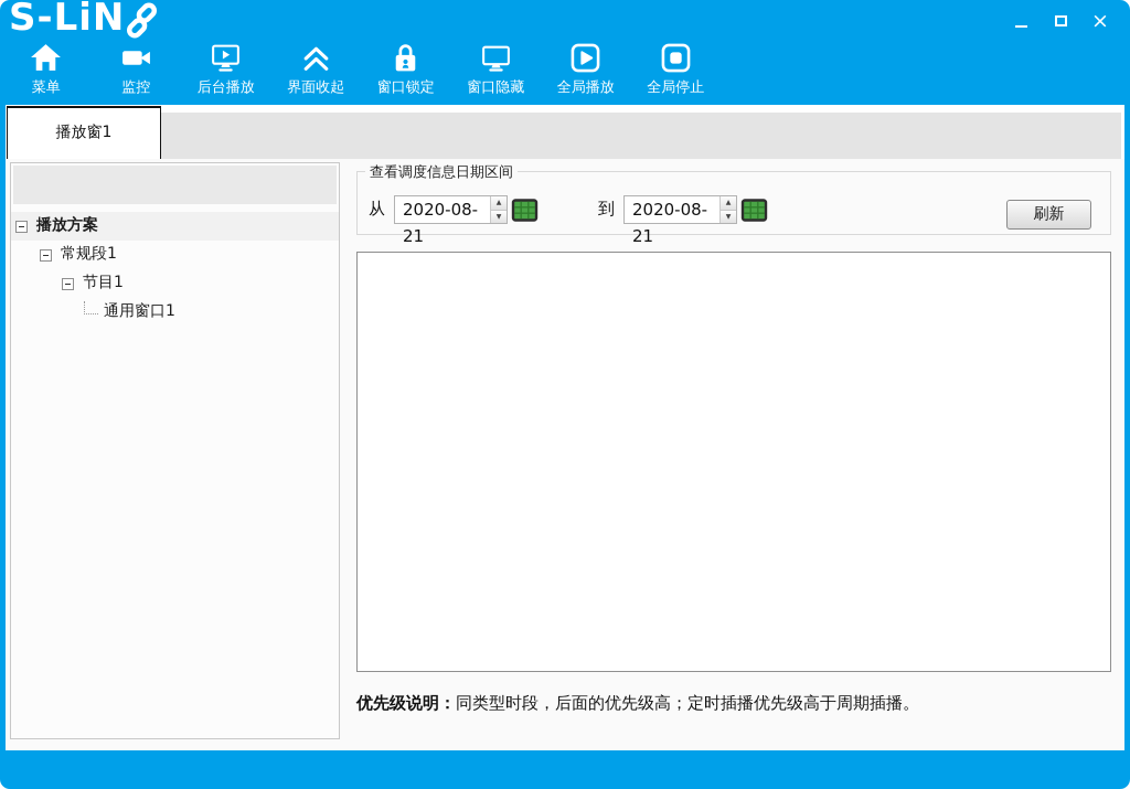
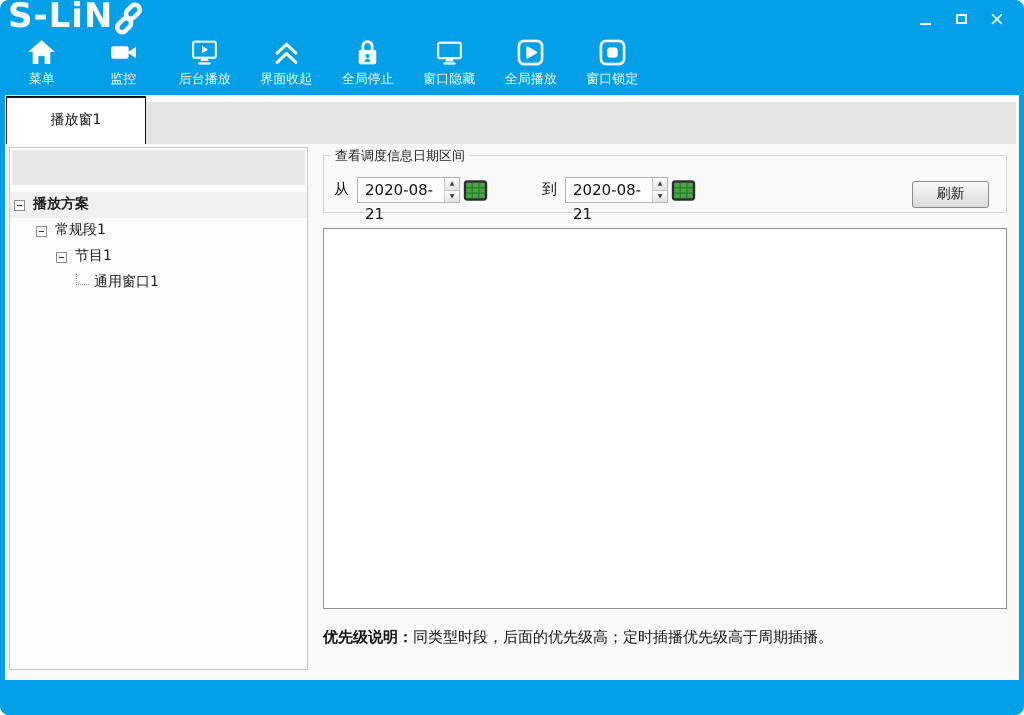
  S-LiN
  ×
  菜单
  监控
  后台播放
  界面收起
- 窗口锁定
+ 全局停止
  窗口隐藏
  全局播放
- 全局停止
+ 窗口锁定
  播放窗1
  播放方案
  常规段1
  节目1
  通用窗口1
  查看调度信息日期区间
  从
  2020-08-21
  到
  2020-08-21
  刷新
  优先级说明：同类型时段，后面的优先级高；定时插播优先级高于周期插播。
